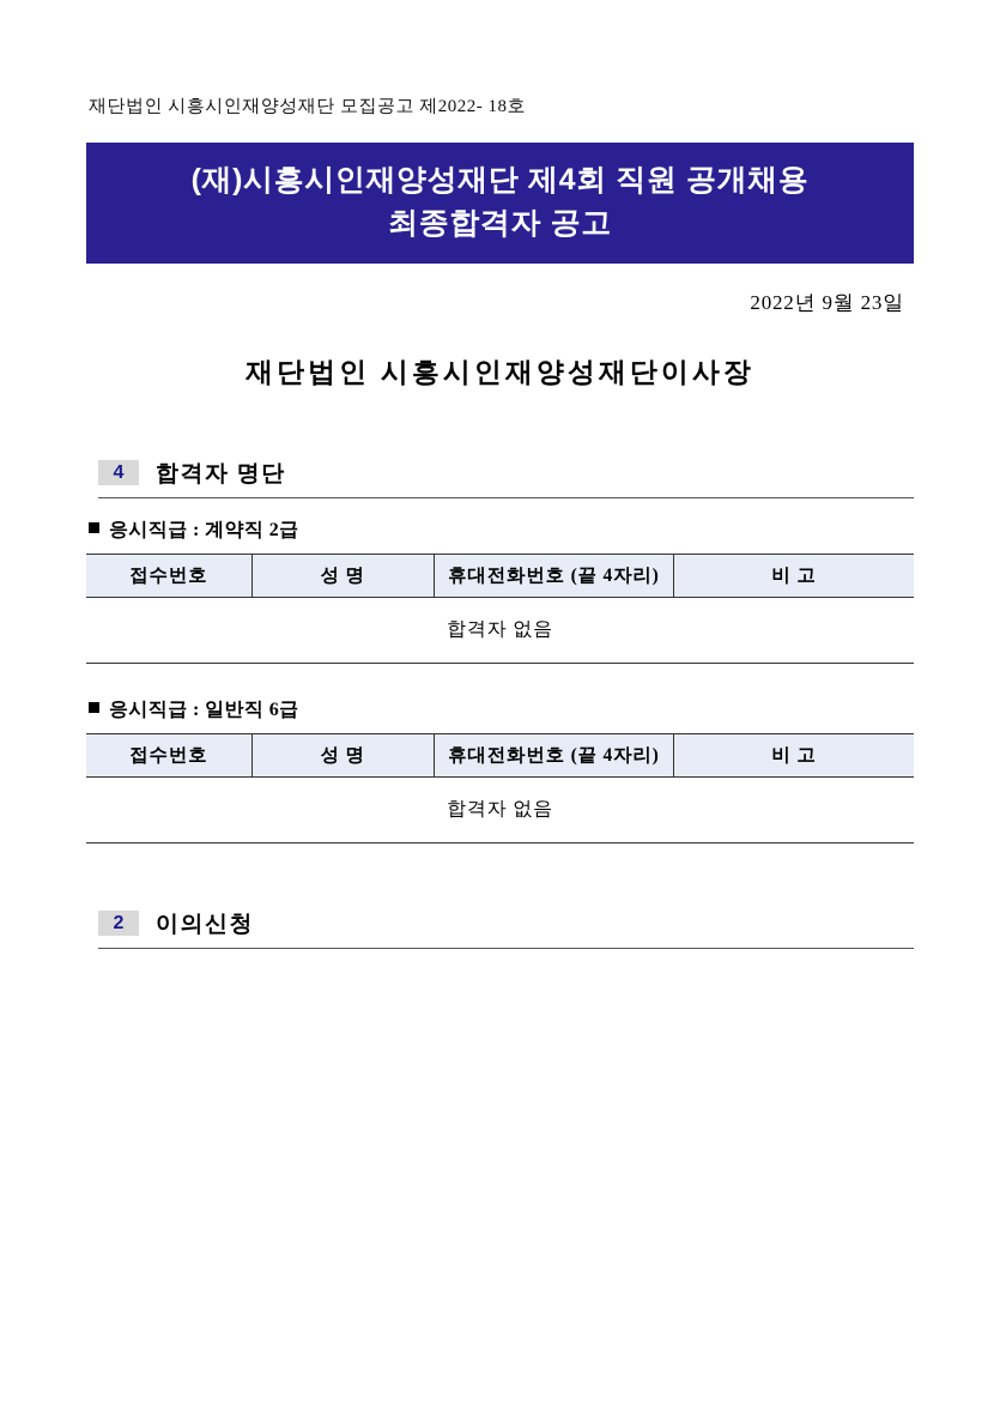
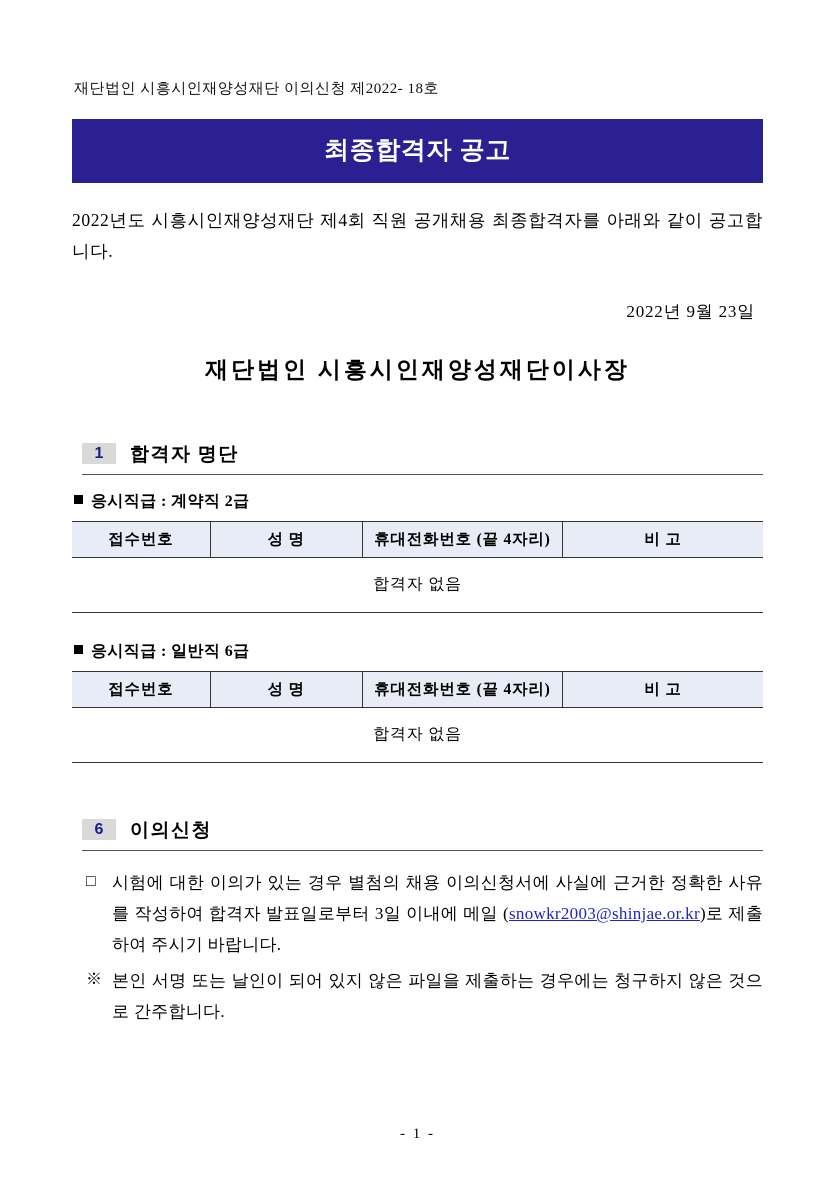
- 재단법인 시흥시인재양성재단 모집공고 제2022- 18호
+ 재단법인 시흥시인재양성재단 이의신청 제2022- 18호
- (재)시흥시인재양성재단 제4회 직원 공개채용
  최종합격자 공고
+ 2022년도 시흥시인재양성재단 제4회 직원 공개채용 최종합격자를 아래와 같이 공고합니다.
  2022년 9월 23일
  재단법인 시흥시인재양성재단이사장
- 4
+ 1
  합격자 명단
  응시직급 : 계약직 2급
  접수번호	성 명	휴대전화번호 (끝 4자리)	비 고
  합격자 없음
  응시직급 : 일반직 6급
  접수번호	성 명	휴대전화번호 (끝 4자리)	비 고
  합격자 없음
- 2
+ 6
  이의신청
+ □
+ 시험에 대한 이의가 있는 경우 별첨의 채용 이의신청서에 사실에 근거한 정확한 사유를 작성하여 합격자 발표일로부터 3일 이내에 메일 (snowkr2003@shinjae.or.kr)로 제출하여 주시기 바랍니다.
+ ※
+ 본인 서명 또는 날인이 되어 있지 않은 파일을 제출하는 경우에는 청구하지 않은 것으로 간주합니다.
+ - 1 -
